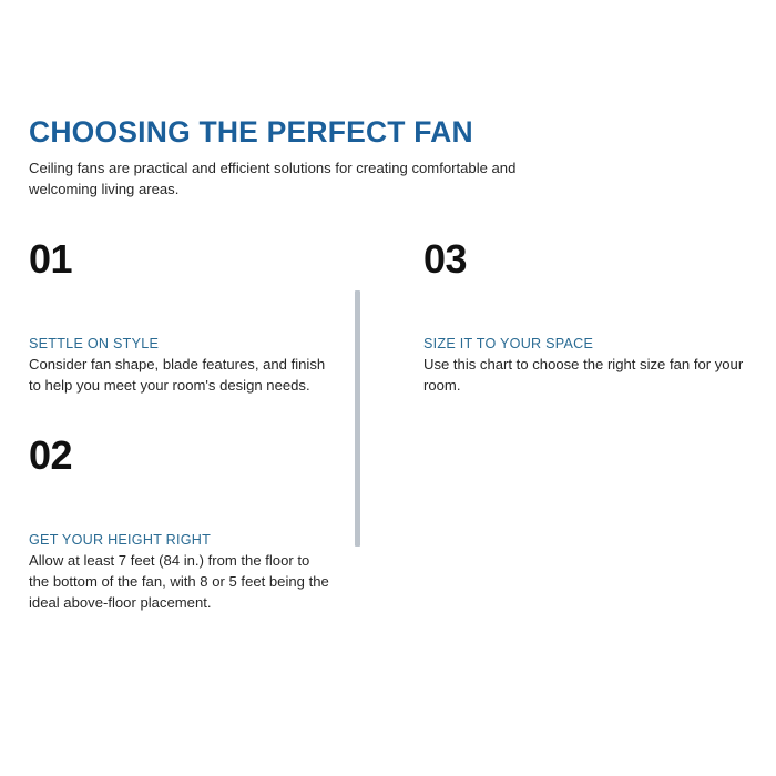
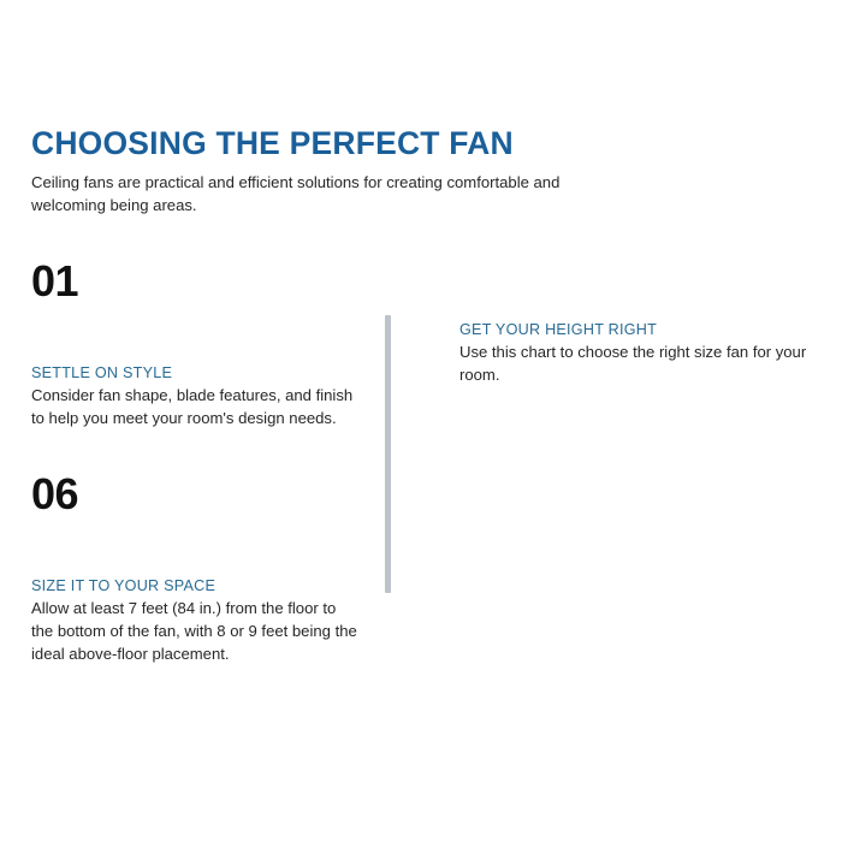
  CHOOSING THE PERFECT FAN
- Ceiling fans are practical and efficient solutions for creating comfortable and welcoming living areas.
+ Ceiling fans are practical and efficient solutions for creating comfortable and welcoming being areas.
  01
  SETTLE ON STYLE
  Consider fan shape, blade features, and finish to help you meet your room's design needs.
- 02
+ 06
- GET YOUR HEIGHT RIGHT
+ SIZE IT TO YOUR SPACE
- Allow at least 7 feet (84 in.) from the floor to the bottom of the fan, with 8 or 5 feet being the ideal above-floor placement.
+ Allow at least 7 feet (84 in.) from the floor to the bottom of the fan, with 8 or 9 feet being the ideal above-floor placement.
- 03
- SIZE IT TO YOUR SPACE
+ GET YOUR HEIGHT RIGHT
  Use this chart to choose the right size fan for your room.
